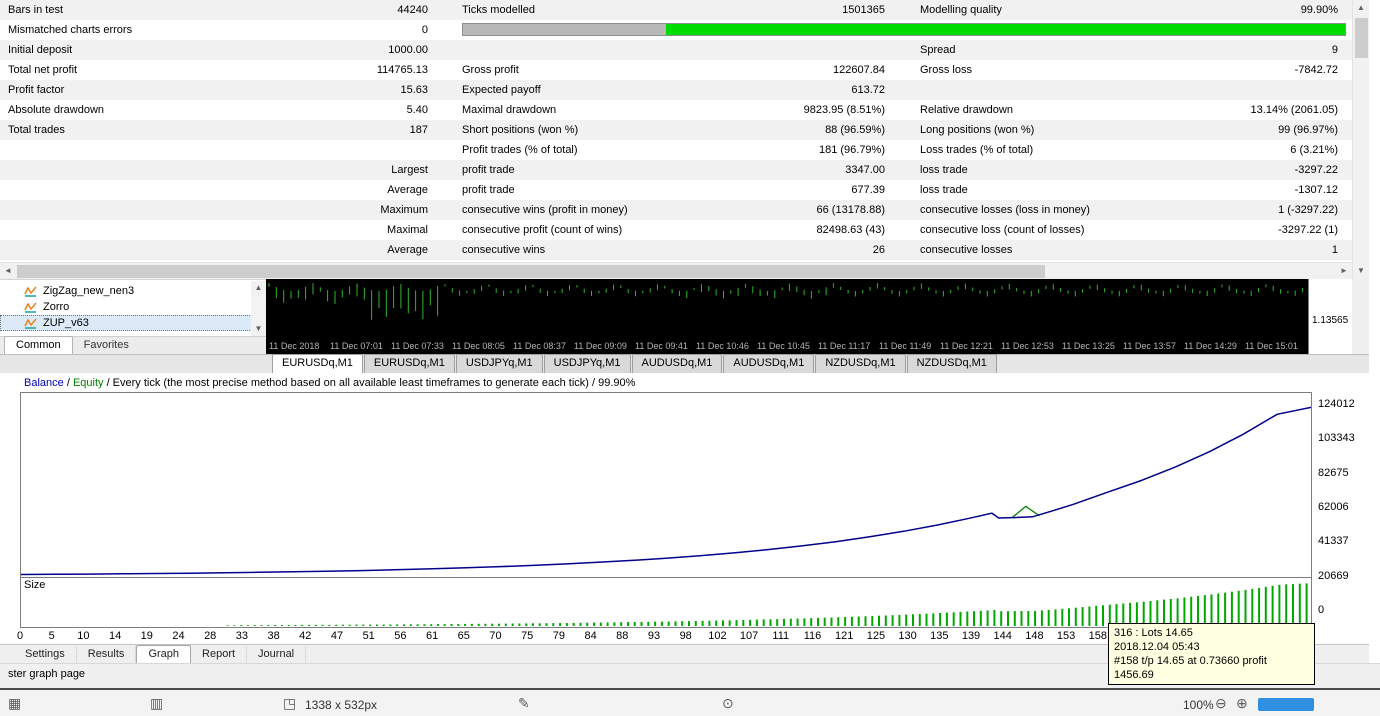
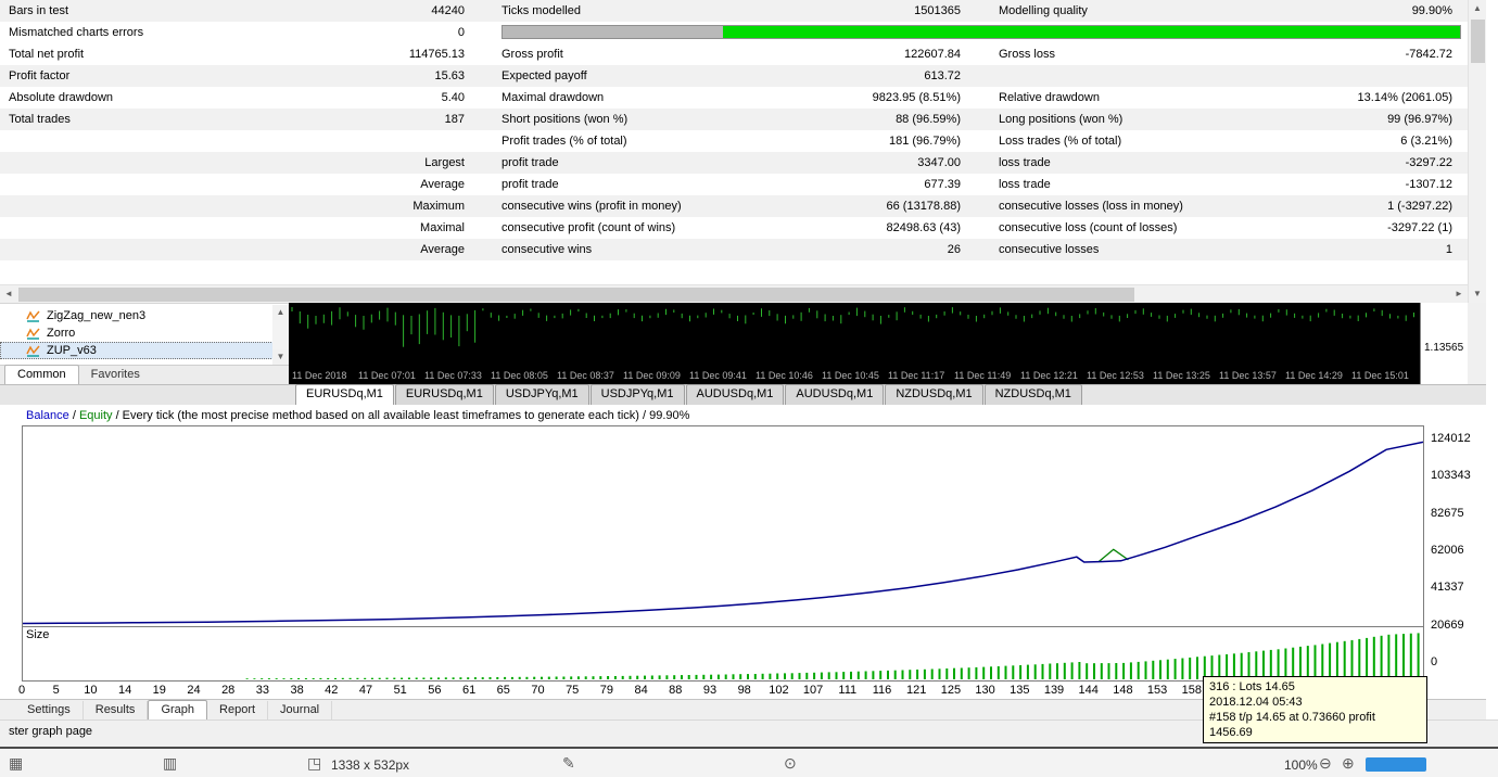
  Bars in test
  44240
  Ticks modelled
  1501365
  Modelling quality
  99.90%
  Mismatched charts errors
  0
- Initial deposit
- 1000.00
- Spread
- 9
  Total net profit
  114765.13
  Gross profit
  122607.84
  Gross loss
  -7842.72
  Profit factor
  15.63
  Expected payoff
  613.72
  Absolute drawdown
  5.40
  Maximal drawdown
  9823.95 (8.51%)
  Relative drawdown
  13.14% (2061.05)
  Total trades
  187
  Short positions (won %)
  88 (96.59%)
  Long positions (won %)
  99 (96.97%)
  Profit trades (% of total)
  181 (96.79%)
  Loss trades (% of total)
  6 (3.21%)
  Largest
  profit trade
  3347.00
  loss trade
  -3297.22
  Average
  profit trade
  677.39
  loss trade
  -1307.12
  Maximum
  consecutive wins (profit in money)
  66 (13178.88)
  consecutive losses (loss in money)
  1 (-3297.22)
  Maximal
  consecutive profit (count of wins)
  82498.63 (43)
  consecutive loss (count of losses)
  -3297.22 (1)
  Average
  consecutive wins
  26
  consecutive losses
  1
  ◄
  ►
  ▲
  ▼
  ZigZag_new_nen3
  Zorro
  ZUP_v63
  ▲
  ▼
  Common
  Favorites
  11 Dec 2018
  11 Dec 07:01
  11 Dec 07:33
  11 Dec 08:05
  11 Dec 08:37
  11 Dec 09:09
  11 Dec 09:41
  11 Dec 10:46
  11 Dec 10:45
  11 Dec 11:17
  11 Dec 11:49
  11 Dec 12:21
  11 Dec 12:53
  11 Dec 13:25
  11 Dec 13:57
  11 Dec 14:29
  11 Dec 15:01
  1.13565
  EURUSDq,M1
  EURUSDq,M1
  USDJPYq,M1
  USDJPYq,M1
  AUDUSDq,M1
  AUDUSDq,M1
  NZDUSDq,M1
  NZDUSDq,M1
  Balance / Equity / Every tick (the most precise method based on all available least timeframes to generate each tick) / 99.90%
  Size
  124012
  103343
  82675
  62006
  41337
  20669
  0
  0
  5
  10
  14
  19
  24
  28
  33
  38
  42
  47
  51
  56
  61
  65
  70
  75
  79
  84
  88
  93
  98
  102
  107
  111
  116
  121
  125
  130
  135
  139
  144
  148
  153
  158
  Settings
  Results
  Graph
  Report
  Journal
  316 : Lots 14.65
  2018.12.04 05:43
  #158 t/p 14.65 at 0.73660 profit 1456.69
  ster graph page
  ▦
  ▥
  ◳
  1338 x 532px
  ✎
  ⊙
  100%
  ⊖
  ⊕
